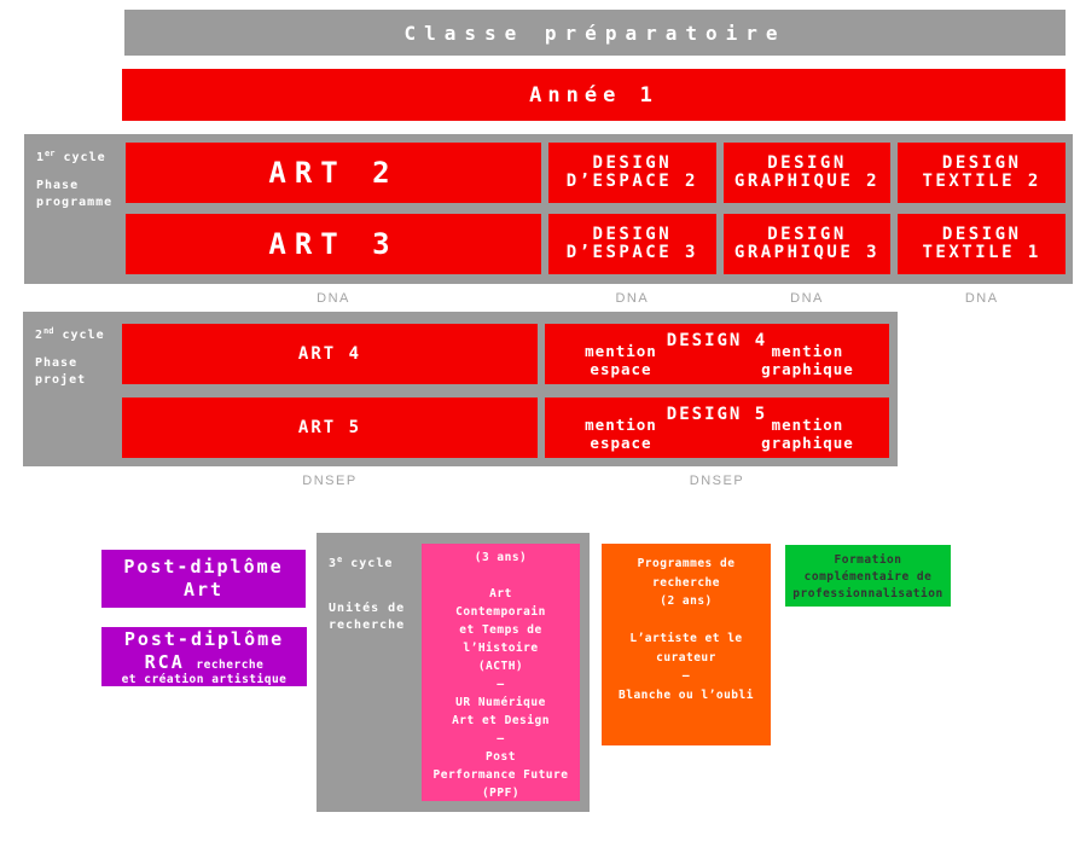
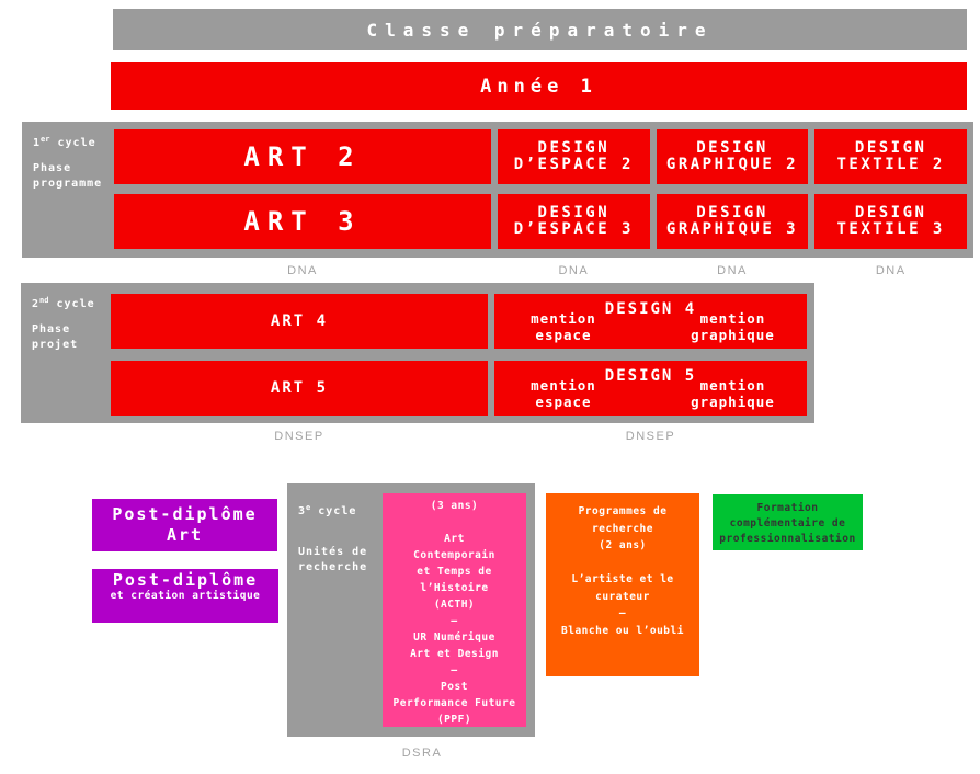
  Classe préparatoire
  Année 1
  1er cycle
  Phase
  programme
  ART 2
  DESIGN
  D’ESPACE 2
  DESIGN
  GRAPHIQUE 2
  DESIGN
  TEXTILE 2
  ART 3
  DESIGN
  D’ESPACE 3
  DESIGN
  GRAPHIQUE 3
  DESIGN
- TEXTILE 1
+ TEXTILE 3
  DNA
  DNA
  DNA
  DNA
  2nd cycle
  Phase
  projet
  ART 4
  DESIGN 4
  mention
  espace
  mention
  graphique
  ART 5
  DESIGN 5
  mention
  espace
  mention
  graphique
  DNSEP
  DNSEP
  Post-diplôme
  Art
  Post-diplôme
- RCA recherche
  et création artistique
  3e cycle
  Unités de
  recherche
  (3 ans)
  Art
  Contemporain
  et Temps de
  l’Histoire
  (ACTH)
  —
  UR Numérique
  Art et Design
  —
  Post
  Performance Future
  (PPF)
+ DSRA
  Programmes de
  recherche
  (2 ans)
  L’artiste et le
  curateur
  —
  Blanche ou l’oubli
  Formation
  complémentaire de
  professionnalisation
